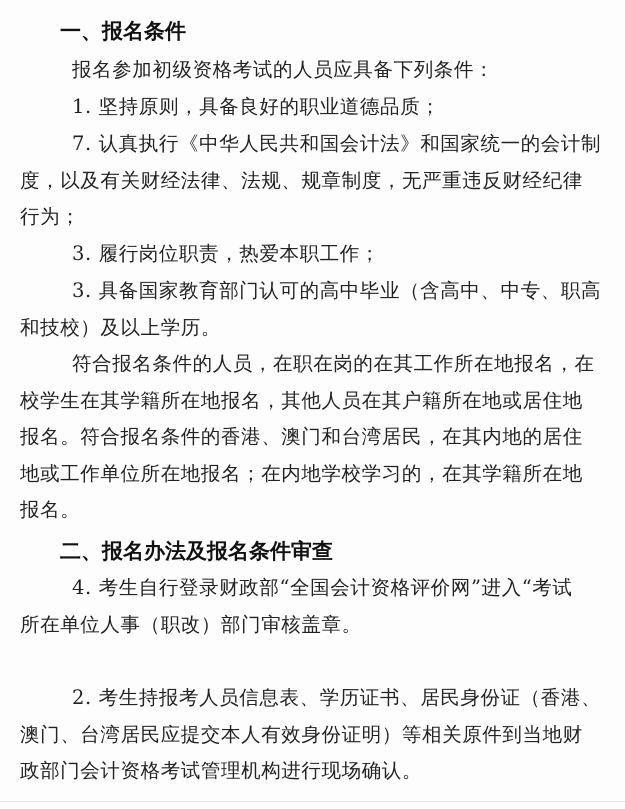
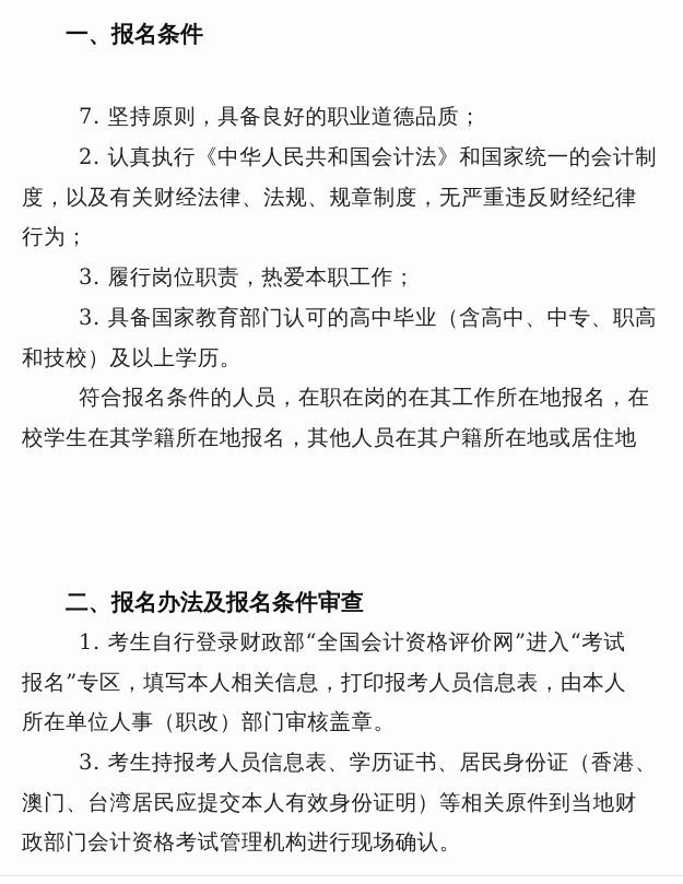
  一、报名条件
- 报名参加初级资格考试的人员应具备下列条件：
- 1. 坚持原则，具备良好的职业道德品质；
+ 7. 坚持原则，具备良好的职业道德品质；
- 7. 认真执行《中华人民共和国会计法》和国家统一的会计制
+ 2. 认真执行《中华人民共和国会计法》和国家统一的会计制
  度，以及有关财经法律、法规、规章制度，无严重违反财经纪律
  行为；
  3. 履行岗位职责，热爱本职工作；
  3. 具备国家教育部门认可的高中毕业（含高中、中专、职高
  和技校）及以上学历。
  符合报名条件的人员，在职在岗的在其工作所在地报名，在
  校学生在其学籍所在地报名，其他人员在其户籍所在地或居住地
- 报名。符合报名条件的香港、澳门和台湾居民，在其内地的居住
- 地或工作单位所在地报名；在内地学校学习的，在其学籍所在地
- 报名。
  二、报名办法及报名条件审查
- 4. 考生自行登录财政部“全国会计资格评价网”进入“考试
+ 1. 考生自行登录财政部“全国会计资格评价网”进入“考试
+ 报名”专区，填写本人相关信息，打印报考人员信息表，由本人
  所在单位人事（职改）部门审核盖章。
- 2. 考生持报考人员信息表、学历证书、居民身份证（香港、
+ 3. 考生持报考人员信息表、学历证书、居民身份证（香港、
  澳门、台湾居民应提交本人有效身份证明）等相关原件到当地财
  政部门会计资格考试管理机构进行现场确认。
